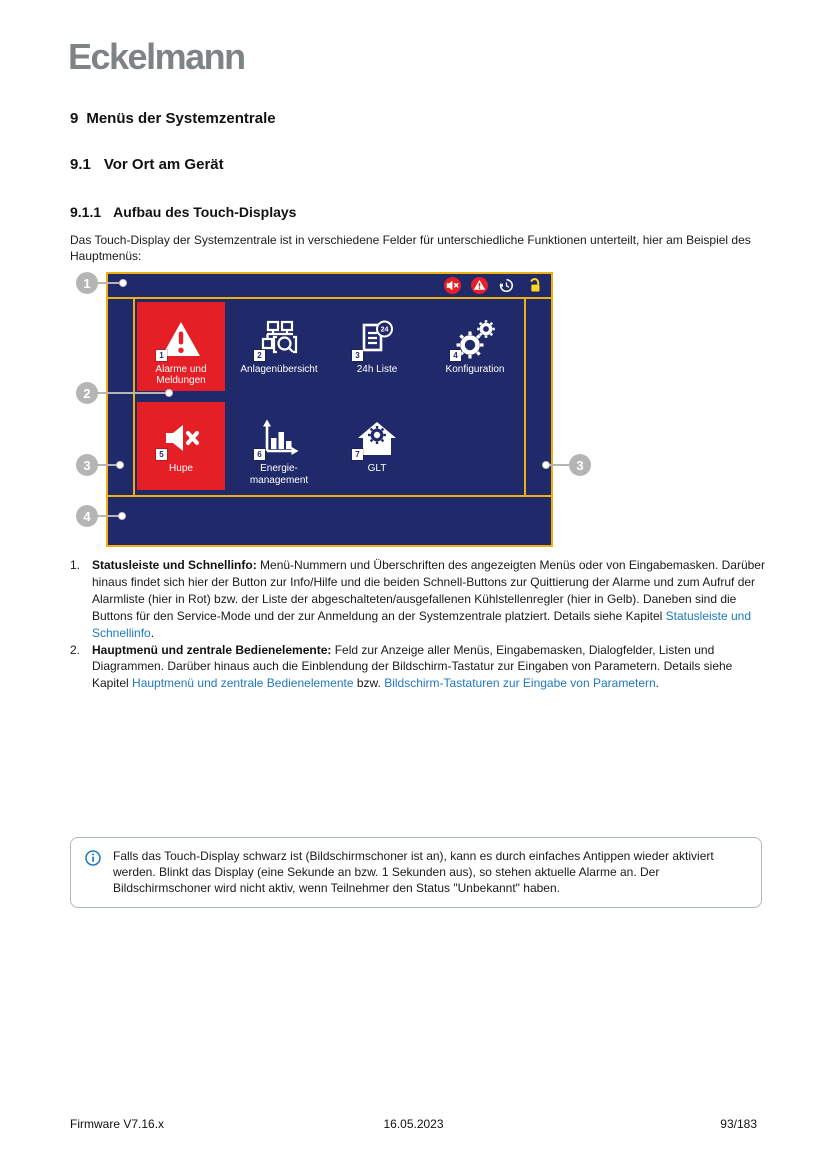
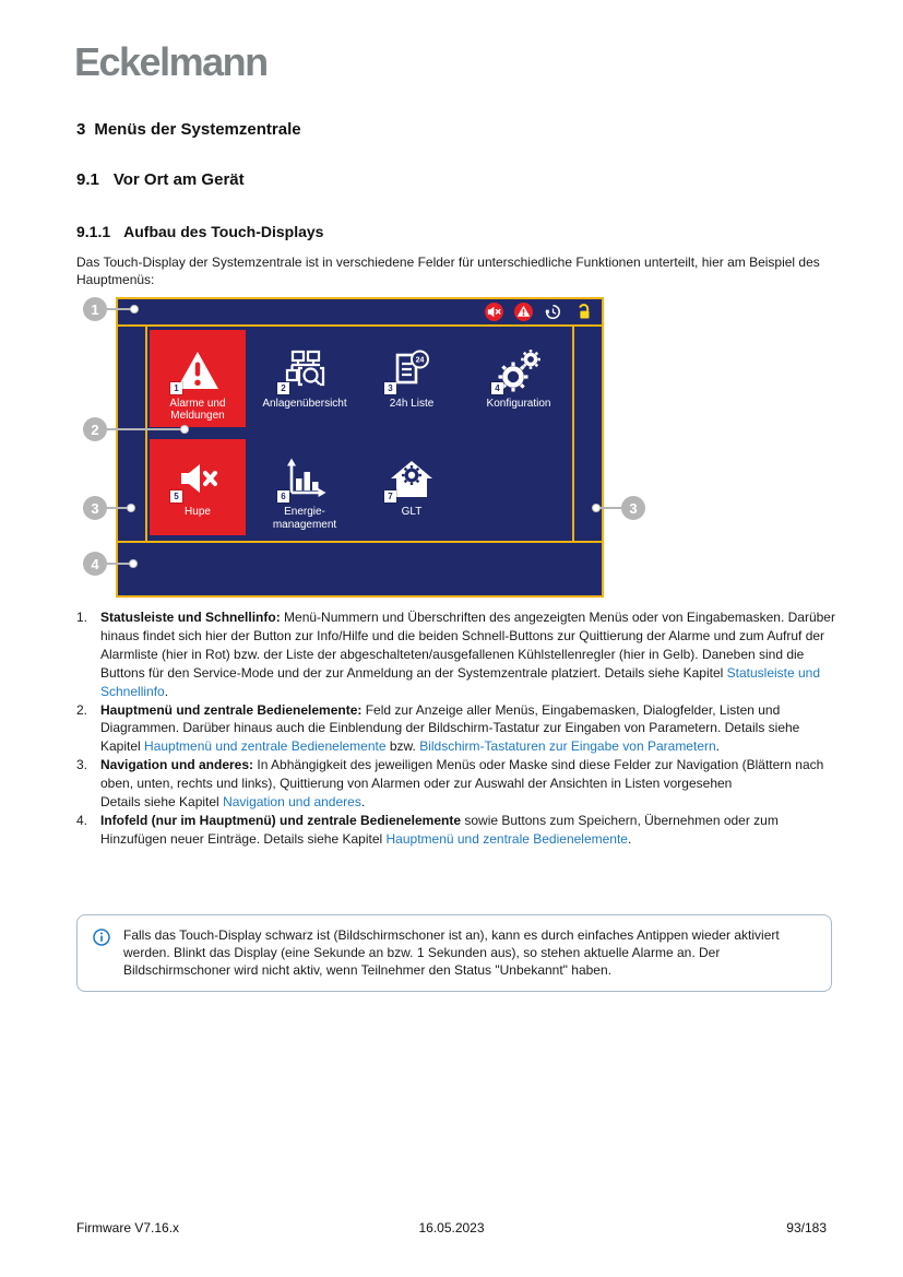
  Eckelmann
- 9 Menüs der Systemzentrale
+ 3 Menüs der Systemzentrale
  9.1 Vor Ort am Gerät
  9.1.1 Aufbau des Touch-Displays
  Das Touch-Display der Systemzentrale ist in verschiedene Felder für unterschiedliche Funktionen unterteilt, hier am Beispiel des Hauptmenüs:
  1
  Alarme und
  Meldungen
  2
  Anlagenübersicht
  3
  24h Liste
  4
  Konfiguration
  5
  Hupe
  6
  Energie-
  management
  7
  GLT
  1
  2
  3
  3
  4
  1.
  Statusleiste und Schnellinfo: Menü-Nummern und Überschriften des angezeigten Menüs oder von Eingabemasken. Darüber hinaus findet sich hier der Button zur Info/Hilfe und die beiden Schnell-Buttons zur Quittierung der Alarme und zum Aufruf der Alarmliste (hier in Rot) bzw. der Liste der abgeschalteten/ausgefallenen Kühlstellenregler (hier in Gelb). Daneben sind die Buttons für den Service-Mode und der zur Anmeldung an der Systemzentrale platziert. Details siehe Kapitel Statusleiste und Schnellinfo.
  2.
  Hauptmenü und zentrale Bedienelemente: Feld zur Anzeige aller Menüs, Eingabemasken, Dialogfelder, Listen und Diagrammen. Darüber hinaus auch die Einblendung der Bildschirm-Tastatur zur Eingaben von Parametern. Details siehe Kapitel Hauptmenü und zentrale Bedienelemente bzw. Bildschirm-Tastaturen zur Eingabe von Parametern.
+ 3.
+ Navigation und anderes: In Abhängigkeit des jeweiligen Menüs oder Maske sind diese Felder zur Navigation (Blättern nach oben, unten, rechts und links), Quittierung von Alarmen oder zur Auswahl der Ansichten in Listen vorgesehen
+ Details siehe Kapitel Navigation und anderes.
+ 4.
+ Infofeld (nur im Hauptmenü) und zentrale Bedienelemente sowie Buttons zum Speichern, Übernehmen oder zum Hinzufügen neuer Einträge. Details siehe Kapitel Hauptmenü und zentrale Bedienelemente.
  Falls das Touch-Display schwarz ist (Bildschirmschoner ist an), kann es durch einfaches Antippen wieder aktiviert werden. Blinkt das Display (eine Sekunde an bzw. 1 Sekunden aus), so stehen aktuelle Alarme an. Der Bildschirmschoner wird nicht aktiv, wenn Teilnehmer den Status "Unbekannt" haben.
  Firmware V7.16.x
  16.05.2023
  93/183
